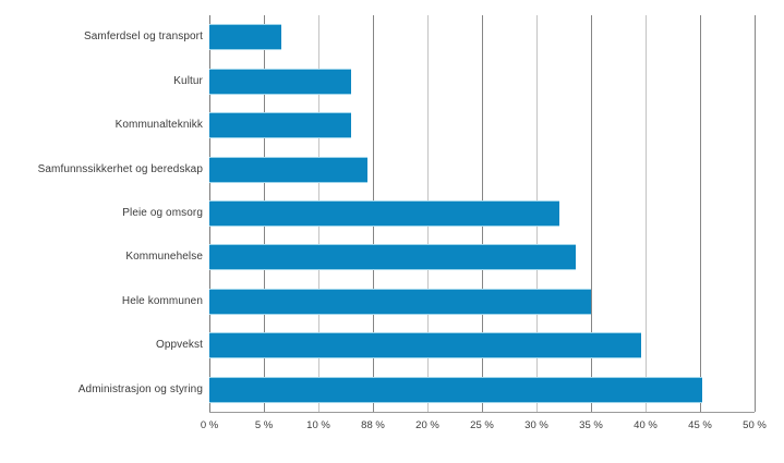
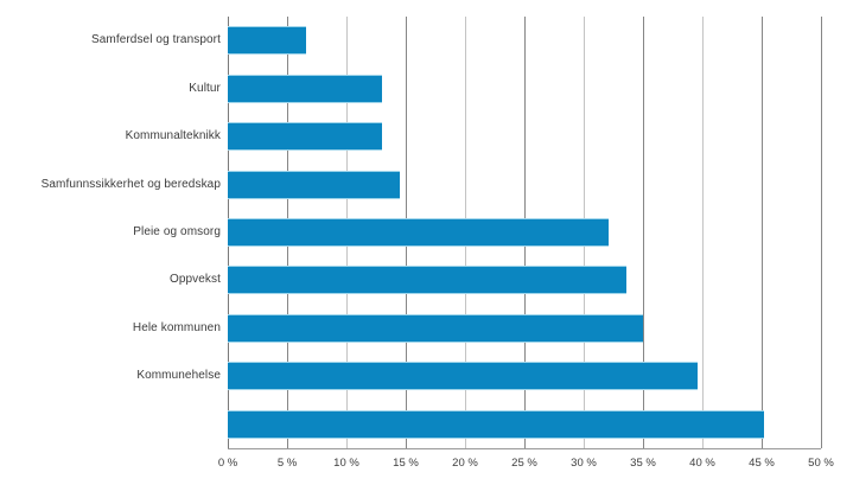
  Samferdsel og transport
  Kultur
  Kommunalteknikk
  Samfunnssikkerhet og beredskap
  Pleie og omsorg
- Kommunehelse
+ Oppvekst
  Hele kommunen
- Oppvekst
+ Kommunehelse
- Administrasjon og styring
  0 %
  5 %
  10 %
- 88 %
+ 15 %
  20 %
  25 %
  30 %
  35 %
  40 %
  45 %
  50 %
